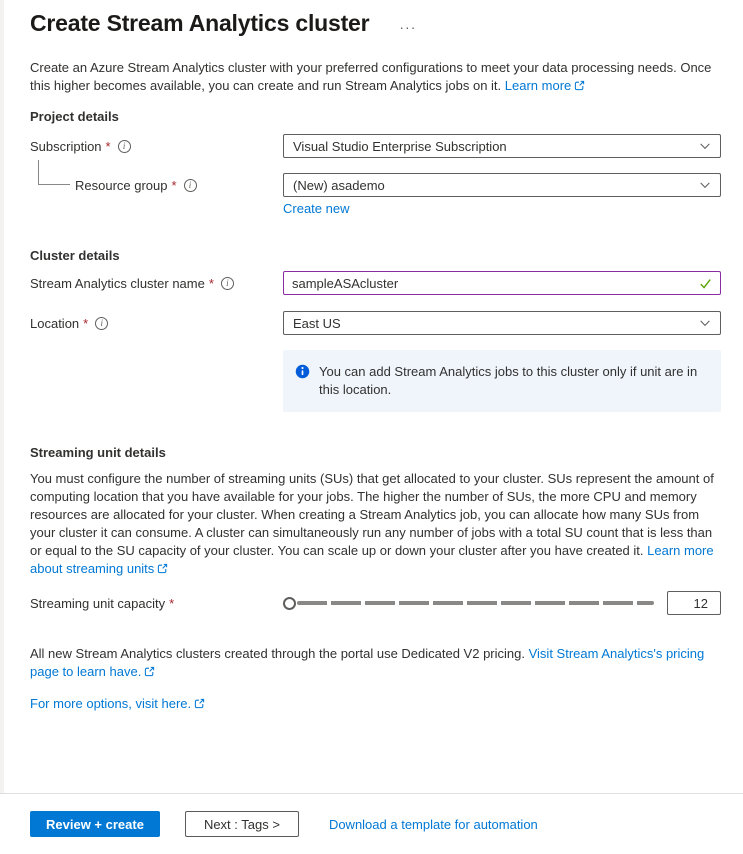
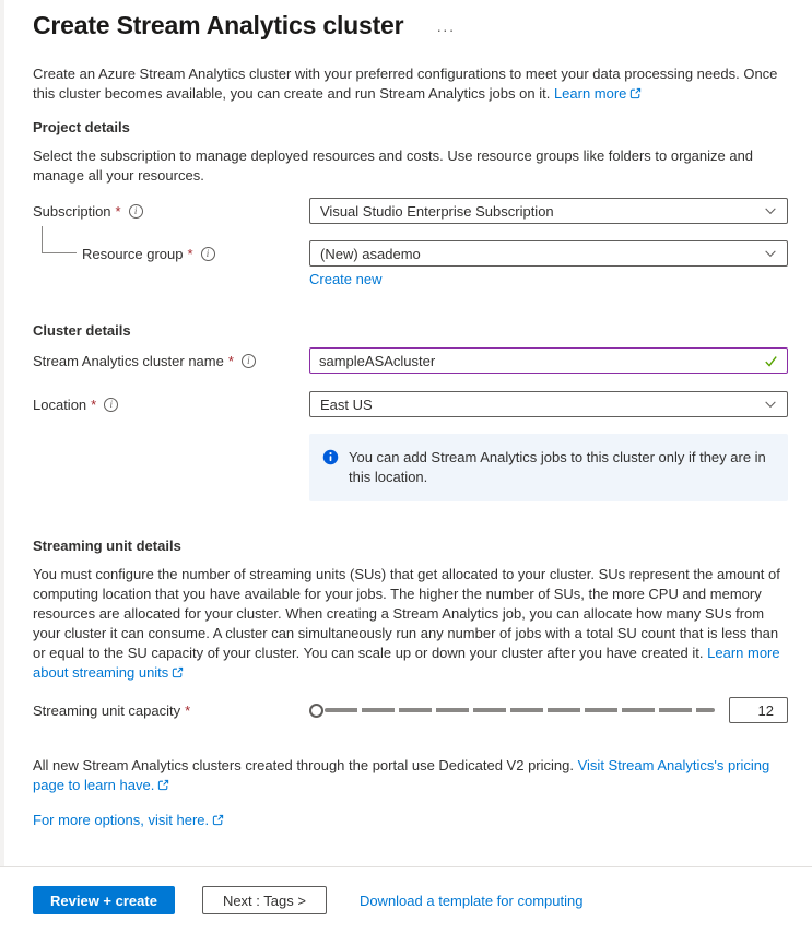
  Create Stream Analytics cluster
  ···
- Create an Azure Stream Analytics cluster with your preferred configurations to meet your data processing needs. Once this higher becomes available, you can create and run Stream Analytics jobs on it. Learn more
+ Create an Azure Stream Analytics cluster with your preferred configurations to meet your data processing needs. Once this cluster becomes available, you can create and run Stream Analytics jobs on it. Learn more
  Project details
+ Select the subscription to manage deployed resources and costs. Use resource groups like folders to organize and manage all your resources.
  Subscription
  *
  i
  Visual Studio Enterprise Subscription
  Resource group
  *
  i
  (New) asademo
  Create new
  Cluster details
  Stream Analytics cluster name
  *
  i
  sampleASAcluster
  Location
  *
  i
  East US
- You can add Stream Analytics jobs to this cluster only if unit are in this location.
+ You can add Stream Analytics jobs to this cluster only if they are in this location.
  Streaming unit details
  You must configure the number of streaming units (SUs) that get allocated to your cluster. SUs represent the amount of computing location that you have available for your jobs. The higher the number of SUs, the more CPU and memory resources are allocated for your cluster. When creating a Stream Analytics job, you can allocate how many SUs from your cluster it can consume. A cluster can simultaneously run any number of jobs with a total SU count that is less than or equal to the SU capacity of your cluster. You can scale up or down your cluster after you have created it. Learn more about streaming units
  Streaming unit capacity
  *
  12
  All new Stream Analytics clusters created through the portal use Dedicated V2 pricing. Visit Stream Analytics's pricing page to learn have.
  For more options, visit here.
  Review + create
  Next : Tags >
- Download a template for automation
+ Download a template for computing
